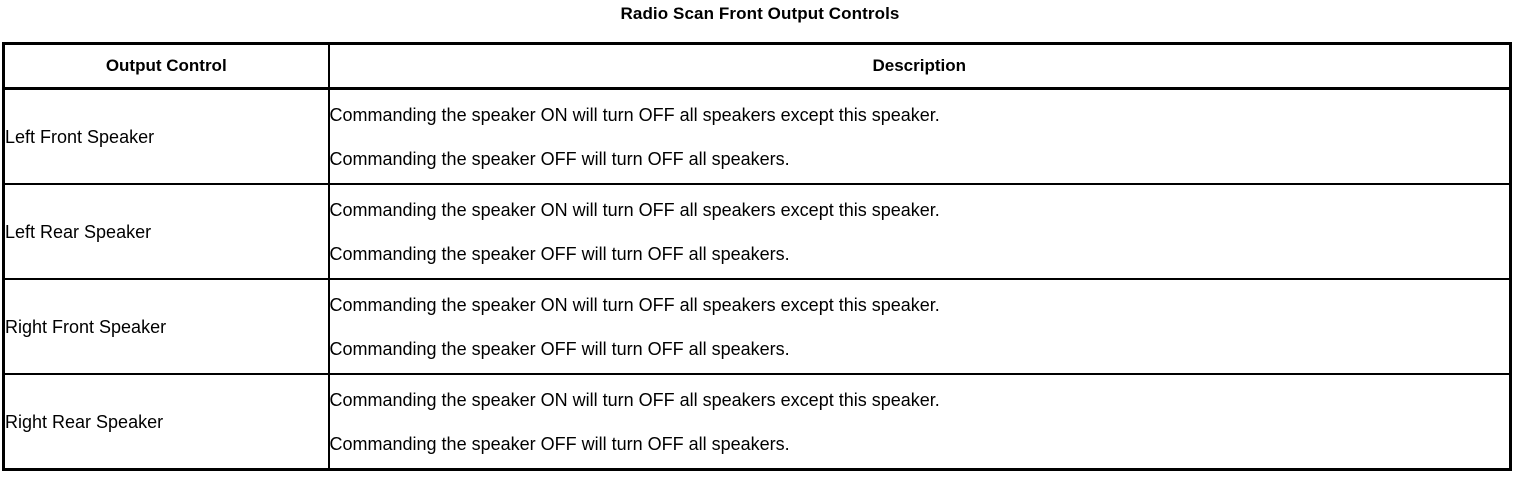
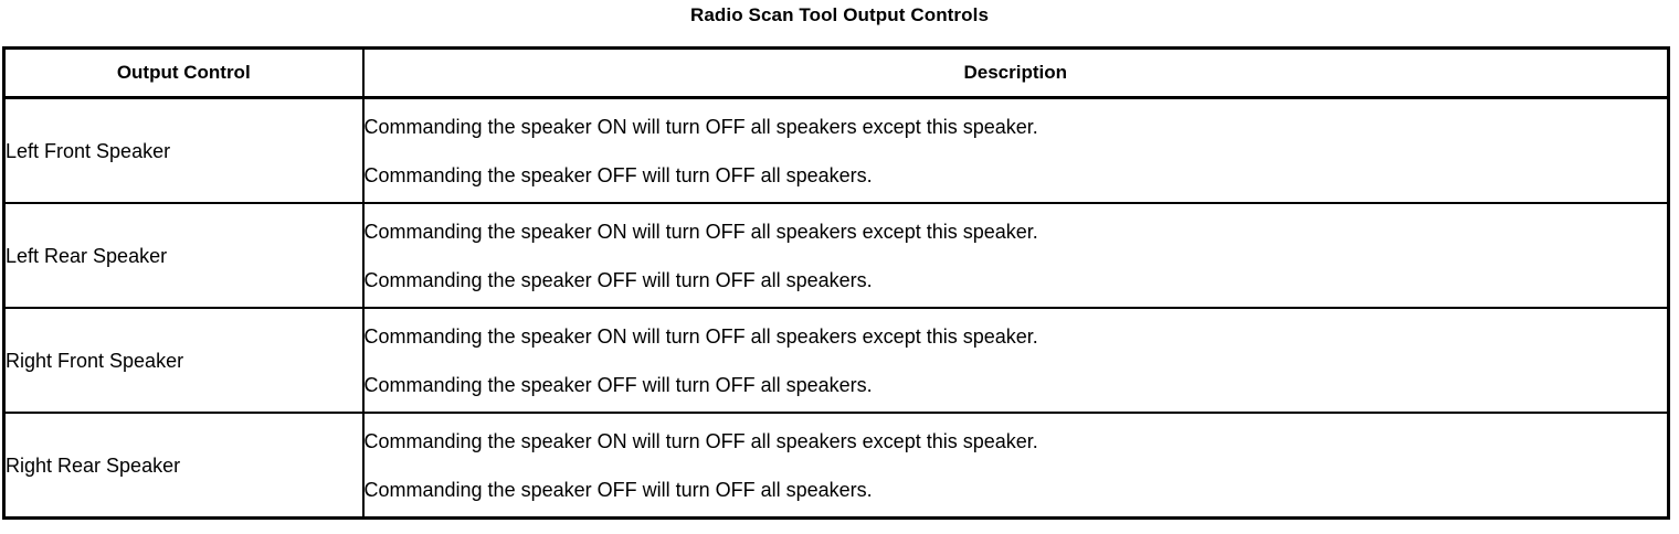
- Radio Scan Front Output Controls
+ Radio Scan Tool Output Controls
  Output Control	Description
  Left Front Speaker	Commanding the speaker ON will turn OFF all speakers except this speaker. Commanding the speaker OFF will turn OFF all speakers.
  Left Rear Speaker	Commanding the speaker ON will turn OFF all speakers except this speaker. Commanding the speaker OFF will turn OFF all speakers.
  Right Front Speaker	Commanding the speaker ON will turn OFF all speakers except this speaker. Commanding the speaker OFF will turn OFF all speakers.
  Right Rear Speaker	Commanding the speaker ON will turn OFF all speakers except this speaker. Commanding the speaker OFF will turn OFF all speakers.
